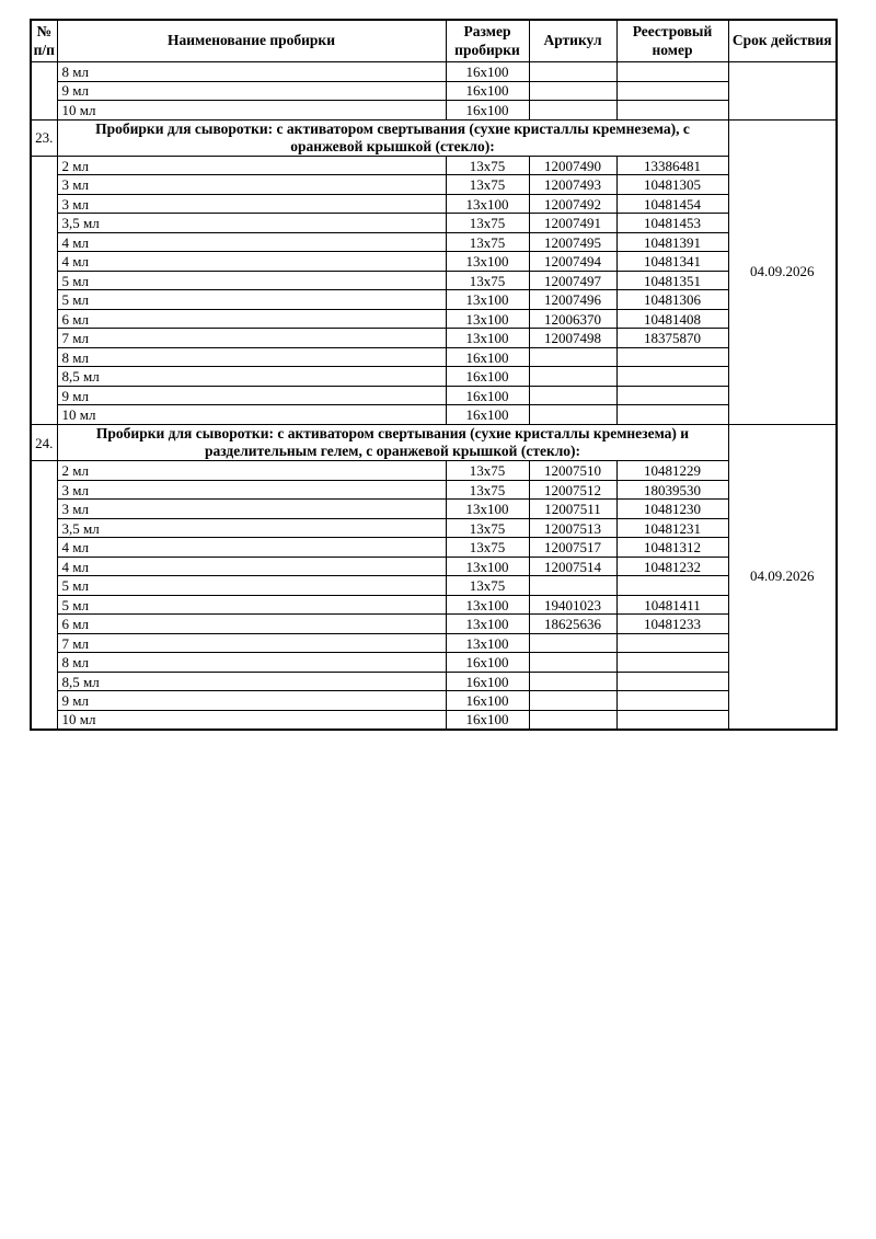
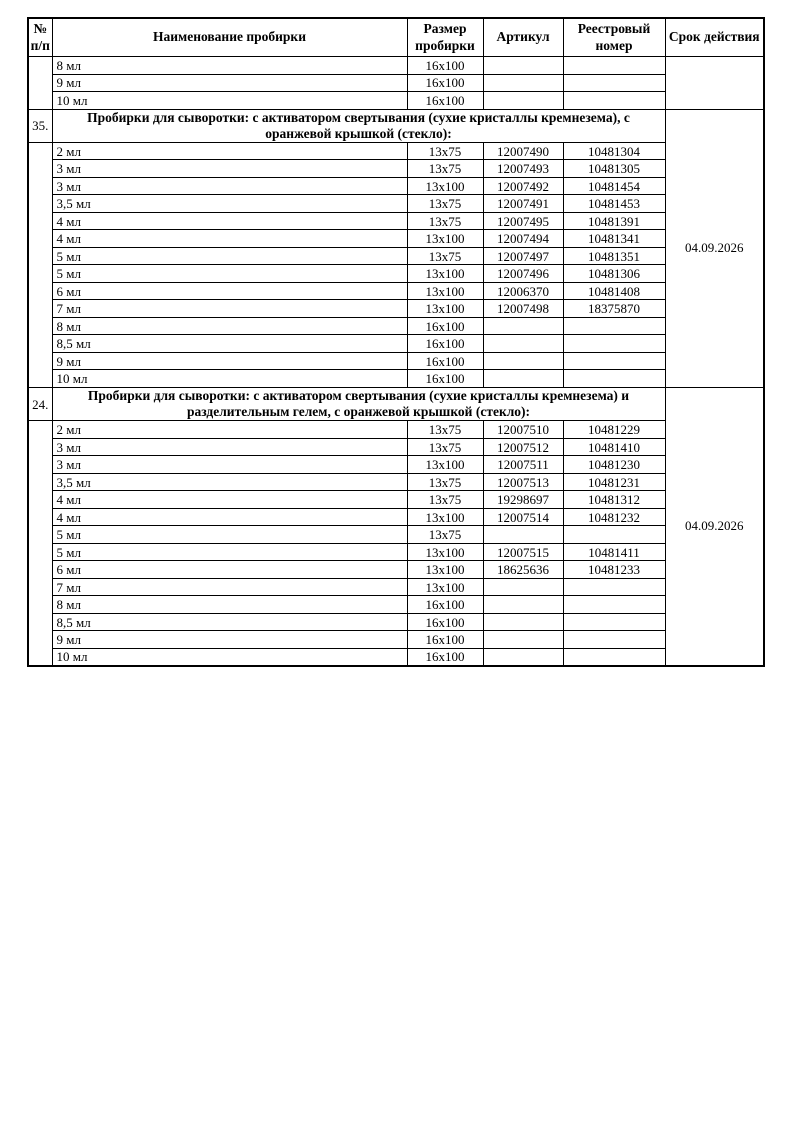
  № п/п	Наименование пробирки	Размер пробирки	Артикул	Реестровый номер	Срок действия
  	8 мл	16x100
  9 мл	16x100
  10 мл	16x100
- 23.	Пробирки для сыворотки: с активатором свертывания (сухие кристаллы кремнезема), с оранжевой крышкой (стекло):	04.09.2026
+ 35.	Пробирки для сыворотки: с активатором свертывания (сухие кристаллы кремнезема), с оранжевой крышкой (стекло):	04.09.2026
- 	2 мл	13x75	12007490	13386481
+ 	2 мл	13x75	12007490	10481304
  3 мл	13x75	12007493	10481305
  3 мл	13x100	12007492	10481454
  3,5 мл	13x75	12007491	10481453
  4 мл	13x75	12007495	10481391
  4 мл	13x100	12007494	10481341
  5 мл	13x75	12007497	10481351
  5 мл	13x100	12007496	10481306
  6 мл	13x100	12006370	10481408
  7 мл	13x100	12007498	18375870
  8 мл	16x100
  8,5 мл	16x100
  9 мл	16x100
  10 мл	16x100
  24.	Пробирки для сыворотки: с активатором свертывания (сухие кристаллы кремнезема) и разделительным гелем, с оранжевой крышкой (стекло):	04.09.2026
  	2 мл	13x75	12007510	10481229
- 3 мл	13x75	12007512	18039530
+ 3 мл	13x75	12007512	10481410
  3 мл	13x100	12007511	10481230
  3,5 мл	13x75	12007513	10481231
- 4 мл	13x75	12007517	10481312
+ 4 мл	13x75	19298697	10481312
  4 мл	13x100	12007514	10481232
  5 мл	13x75
- 5 мл	13x100	19401023	10481411
+ 5 мл	13x100	12007515	10481411
  6 мл	13x100	18625636	10481233
  7 мл	13x100
  8 мл	16x100
  8,5 мл	16x100
  9 мл	16x100
  10 мл	16x100
